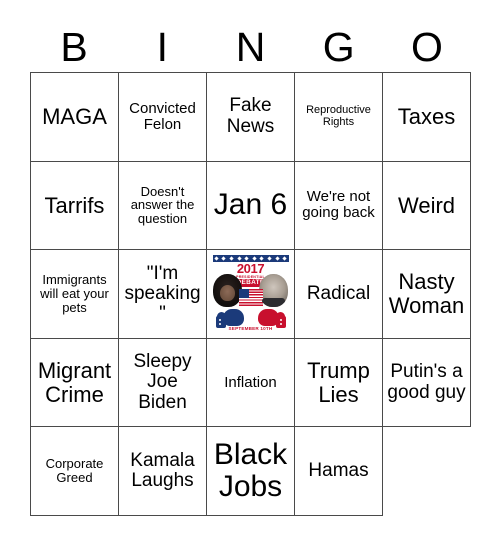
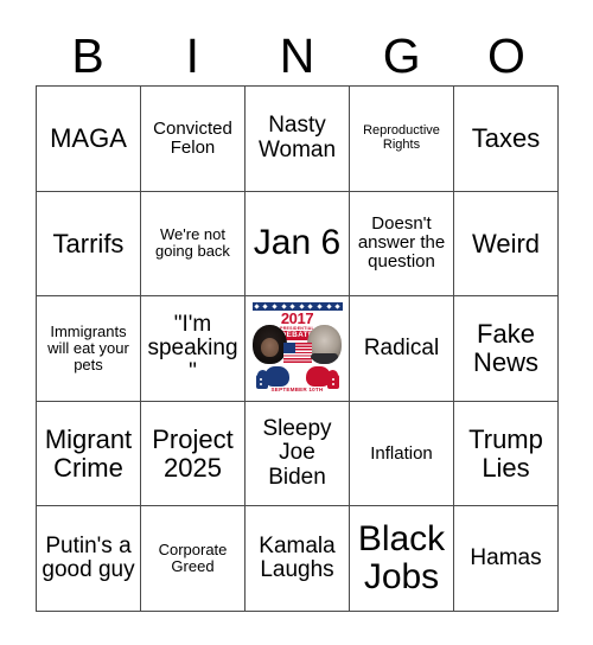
  B
  I
  N
  G
  O
  MAGA
  Convicted Felon
- Fake News
+ Nasty Woman
  Reproductive Rights
  Taxes
  Tarrifs
- Doesn't answer the question
+ We're not going back
  Jan 6
- We're not going back
+ Doesn't answer the question
  Weird
  Immigrants will eat your pets
  "I'm speaking"
  2017
  Radical
- Nasty Woman
+ Fake News
  Migrant Crime
+ Project 2025
  Sleepy Joe Biden
  Inflation
  Trump Lies
  Putin's a good guy
  Corporate Greed
  Kamala Laughs
  Black Jobs
  Hamas
